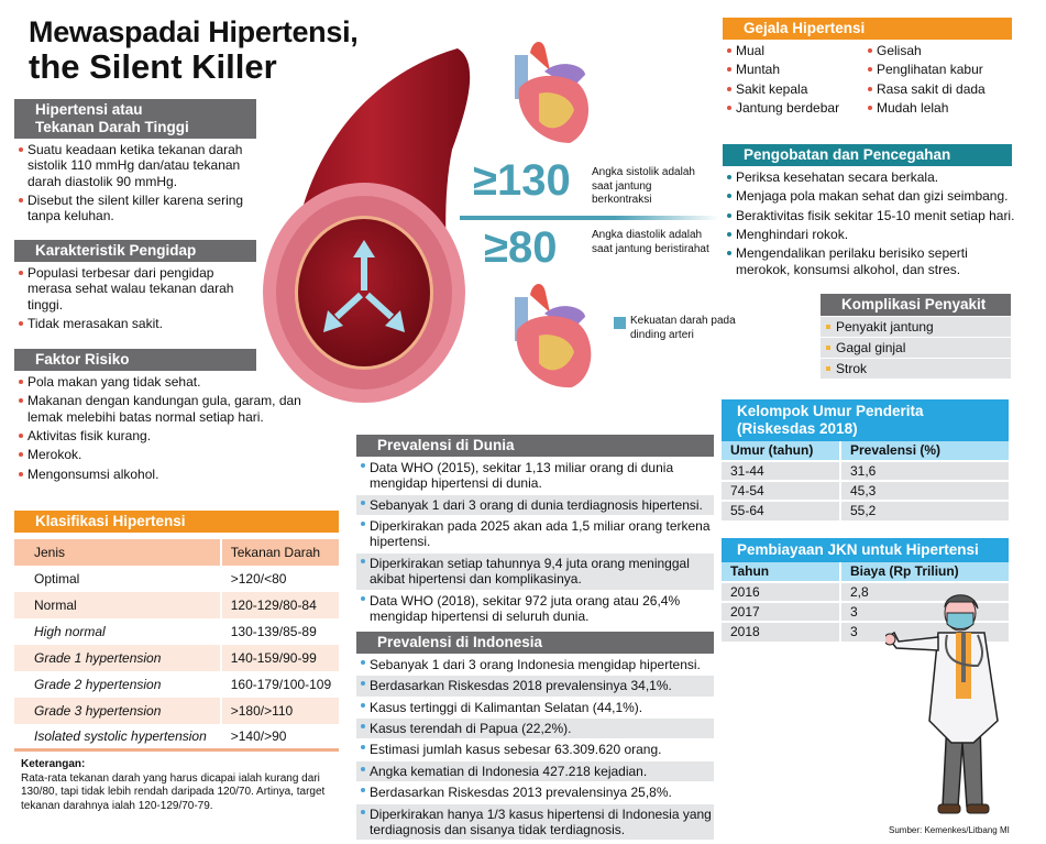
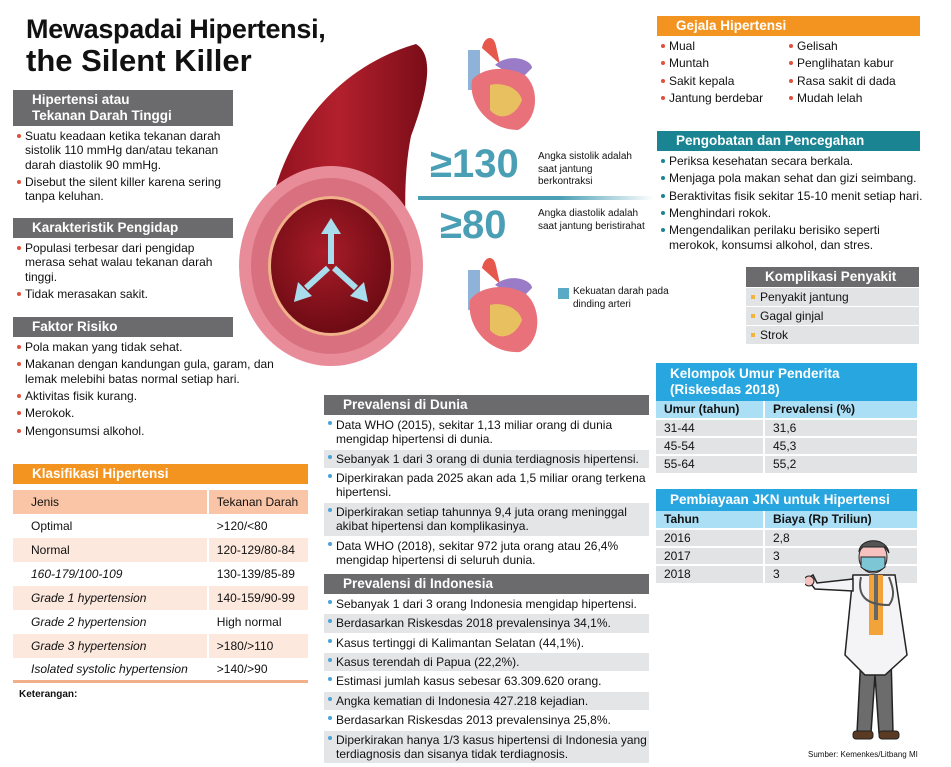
  Mewaspadai Hipertensi,
  the Silent Killer
  Hipertensi atau
  Tekanan Darah Tinggi
  Suatu keadaan ketika tekanan darah sistolik 110 mmHg dan/atau tekanan darah diastolik 90 mmHg.
  Disebut the silent killer karena sering tanpa keluhan.
  Karakteristik Pengidap
  Populasi terbesar dari pengidap merasa sehat walau tekanan darah tinggi.
  Tidak merasakan sakit.
  Faktor Risiko
  Pola makan yang tidak sehat.
  Makanan dengan kandungan gula, garam, dan lemak melebihi batas normal setiap hari.
  Aktivitas fisik kurang.
  Merokok.
  Mengonsumsi alkohol.
  Klasifikasi Hipertensi
  Jenis	Tekanan Darah
  Optimal	>120/<80
  Normal	120-129/80-84
- High normal	130-139/85-89
+ 160-179/100-109	130-139/85-89
  Grade 1 hypertension	140-159/90-99
- Grade 2 hypertension	160-179/100-109
+ Grade 2 hypertension	High normal
  Grade 3 hypertension	>180/>110
  Isolated systolic hypertension	>140/>90
  Keterangan:
- Rata-rata tekanan darah yang harus dicapai ialah kurang dari 130/80, tapi tidak lebih rendah daripada 120/70. Artinya, target tekanan darahnya ialah 120-129/70-79.
  ≥130
  Angka sistolik adalah saat jantung berkontraksi
  ≥80
  Angka diastolik adalah saat jantung beristirahat
  Kekuatan darah pada dinding arteri
  Gejala Hipertensi
  Mual
  Muntah
  Sakit kepala
  Jantung berdebar
  Gelisah
  Penglihatan kabur
  Rasa sakit di dada
  Mudah lelah
  Pengobatan dan Pencegahan
  Periksa kesehatan secara berkala.
  Menjaga pola makan sehat dan gizi seimbang.
  Beraktivitas fisik sekitar 15-10 menit setiap hari.
  Menghindari rokok.
  Mengendalikan perilaku berisiko seperti merokok, konsumsi alkohol, dan stres.
  Komplikasi Penyakit
  Penyakit jantung
  Gagal ginjal
  Strok
  Prevalensi di Dunia
  Data WHO (2015), sekitar 1,13 miliar orang di dunia mengidap hipertensi di dunia.
  Sebanyak 1 dari 3 orang di dunia terdiagnosis hipertensi.
  Diperkirakan pada 2025 akan ada 1,5 miliar orang terkena hipertensi.
  Diperkirakan setiap tahunnya 9,4 juta orang meninggal akibat hipertensi dan komplikasinya.
  Data WHO (2018), sekitar 972 juta orang atau 26,4% mengidap hipertensi di seluruh dunia.
  Prevalensi di Indonesia
  Sebanyak 1 dari 3 orang Indonesia mengidap hipertensi.
  Berdasarkan Riskesdas 2018 prevalensinya 34,1%.
  Kasus tertinggi di Kalimantan Selatan (44,1%).
  Kasus terendah di Papua (22,2%).
  Estimasi jumlah kasus sebesar 63.309.620 orang.
  Angka kematian di Indonesia 427.218 kejadian.
  Berdasarkan Riskesdas 2013 prevalensinya 25,8%.
  Diperkirakan hanya 1/3 kasus hipertensi di Indonesia yang terdiagnosis dan sisanya tidak terdiagnosis.
  Kelompok Umur Penderita
  (Riskesdas 2018)
  Umur (tahun)	Prevalensi (%)
  31-44	31,6
- 74-54	45,3
+ 45-54	45,3
  55-64	55,2
  Pembiayaan JKN untuk Hipertensi
  Tahun	Biaya (Rp Triliun)
  2016	2,8
  2017	3
  2018	3
  Sumber: Kemenkes/Litbang MI
